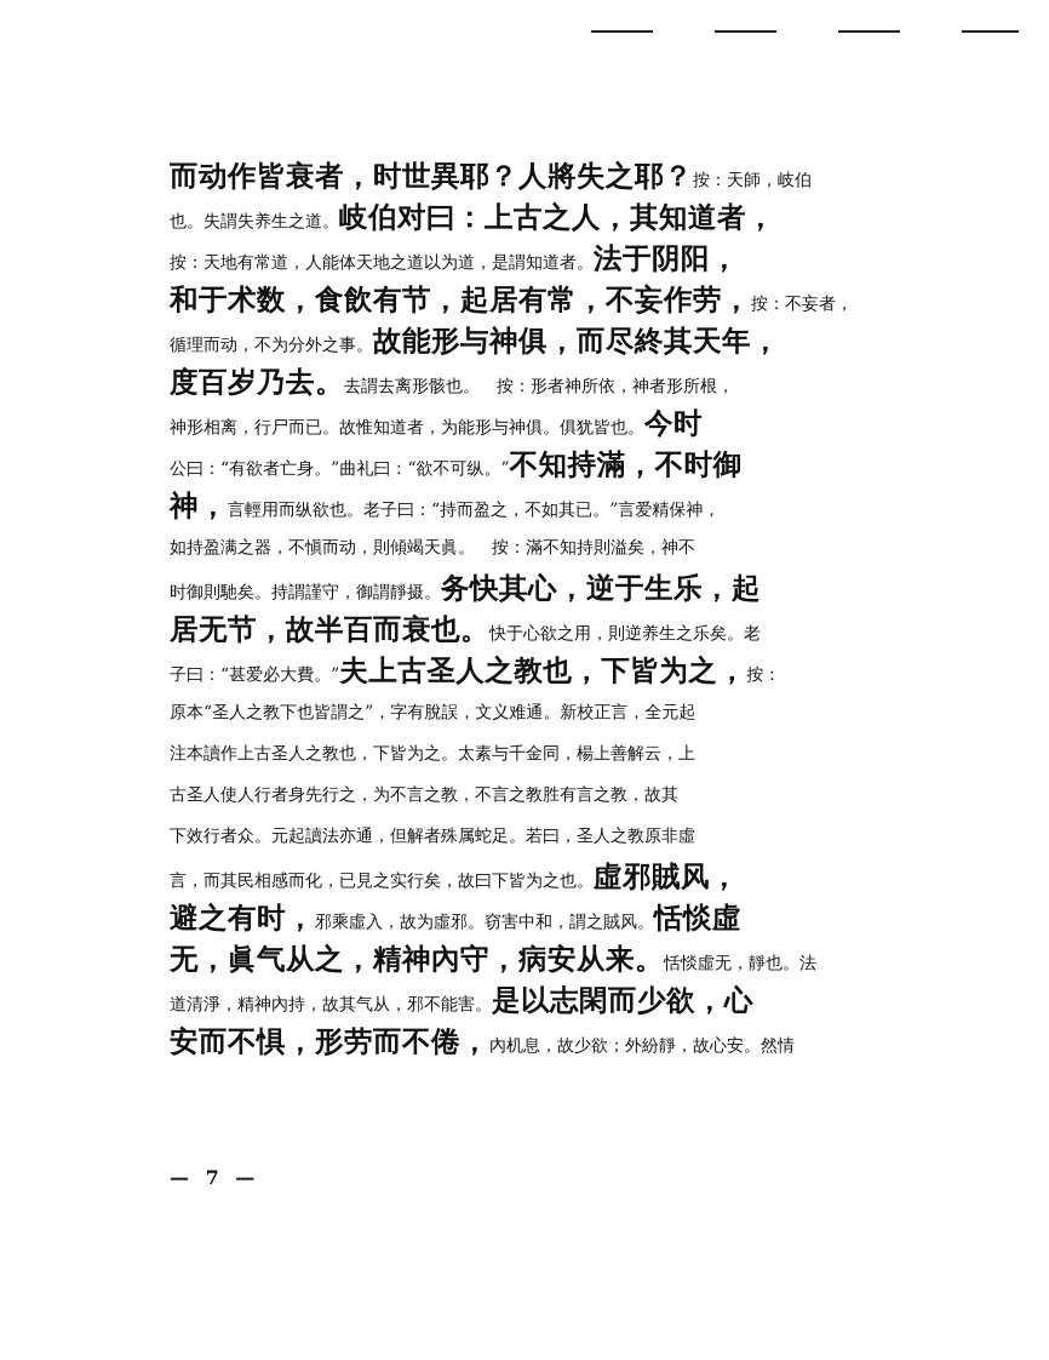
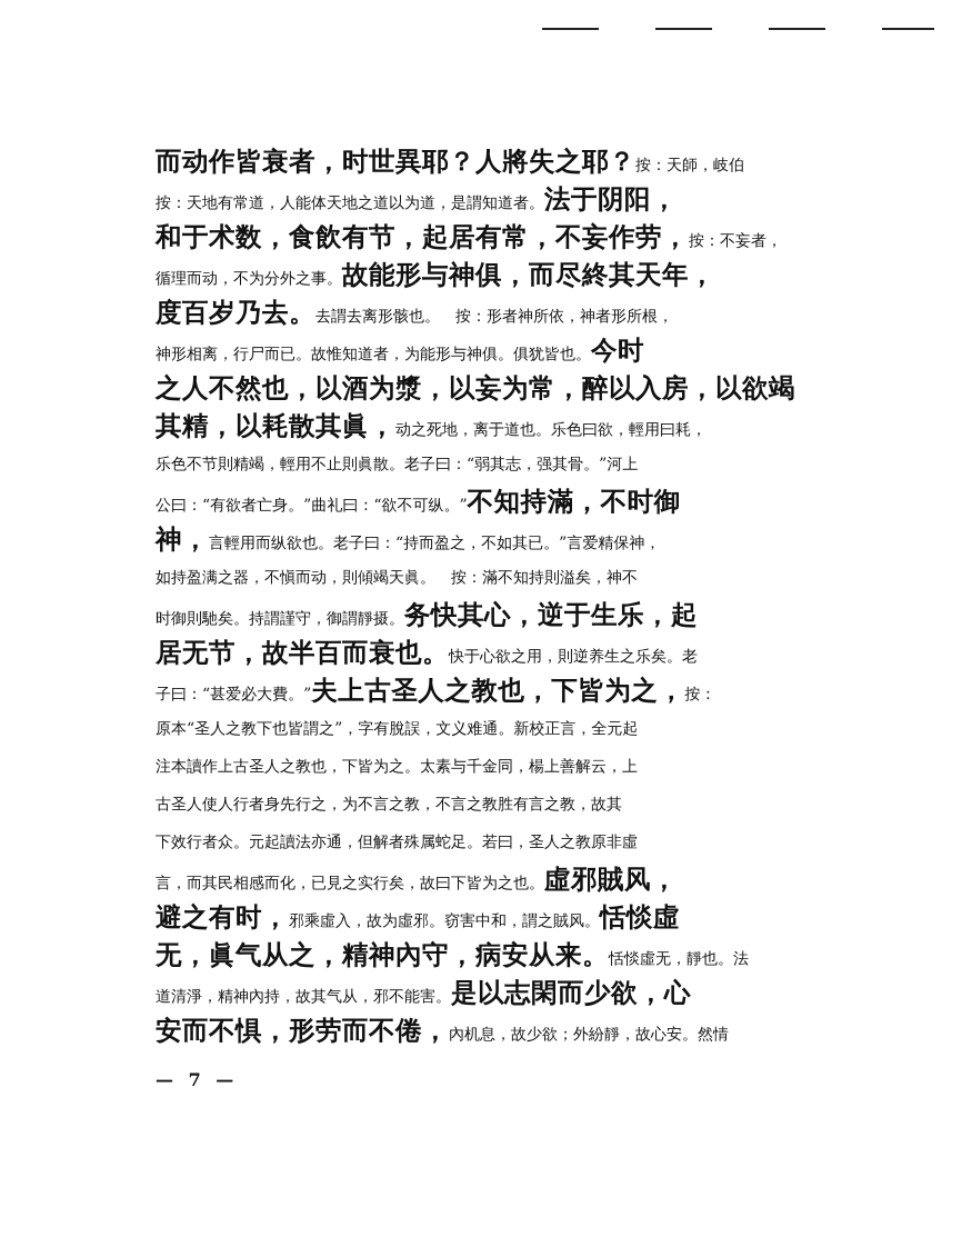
  而动作皆衰者，时世異耶？人將失之耶？按：天師，岐伯
- 也。失謂失养生之道。岐伯对曰：上古之人，其知道者，
  按：天地有常道，人能体天地之道以为道，是謂知道者。法于阴阳，
  和于术数，食飲有节，起居有常，不妄作劳，按：不妄者，
  循理而动，不为分外之事。故能形与神俱，而尽終其天年，
  度百岁乃去。去謂去离形骸也。 按：形者神所依，神者形所根，
  神形相离，行尸而已。故惟知道者，为能形与神俱。俱犹皆也。今时
+ 之人不然也，以酒为漿，以妄为常，醉以入房，以欲竭
+ 其精，以耗散其眞，动之死地，离于道也。乐色曰欲，輕用曰耗，
+ 乐色不节則精竭，輕用不止則眞散。老子曰：“弱其志，强其骨。”河上
  公曰：“有欲者亡身。”曲礼曰：“欲不可纵。”不知持滿，不时御
  神，言輕用而纵欲也。老子曰：“持而盈之，不如其已。”言爱精保神，
  如持盈满之器，不愼而动，則傾竭天眞。 按：滿不知持則溢矣，神不
  时御則馳矣。持謂謹守，御謂靜摄。务快其心，逆于生乐，起
  居无节，故半百而衰也。快于心欲之用，則逆养生之乐矣。老
  子曰：“甚爱必大費。”夫上古圣人之教也，下皆为之，按：
  原本“圣人之教下也皆謂之”，字有脫誤，文义难通。新校正言，全元起
  注本讀作上古圣人之教也，下皆为之。太素与千金同，楊上善解云，上
  古圣人使人行者身先行之，为不言之教，不言之教胜有言之教，故其
  下效行者众。元起讀法亦通，但解者殊属蛇足。若曰，圣人之教原非虛
  言，而其民相感而化，已見之实行矣，故曰下皆为之也。虛邪賊风，
  避之有时，邪乘虛入，故为虛邪。窃害中和，謂之賊风。恬惔虛
  无，眞气从之，精神內守，病安从来。恬惔虛无，靜也。法
  道清淨，精神內持，故其气从，邪不能害。是以志閑而少欲，心
  安而不惧，形劳而不倦，內机息，故少欲；外紛靜，故心安。然情
  — 7 —
